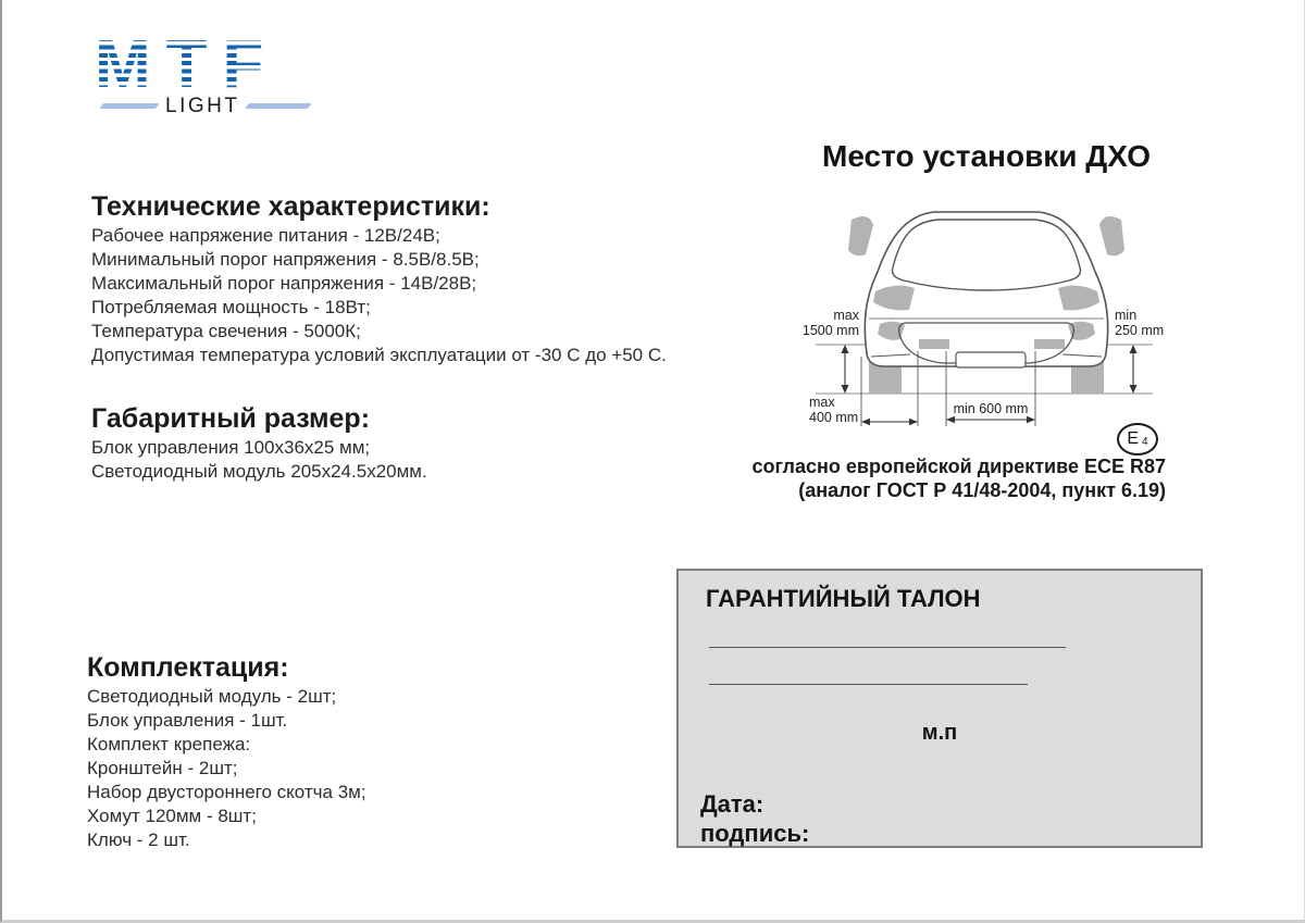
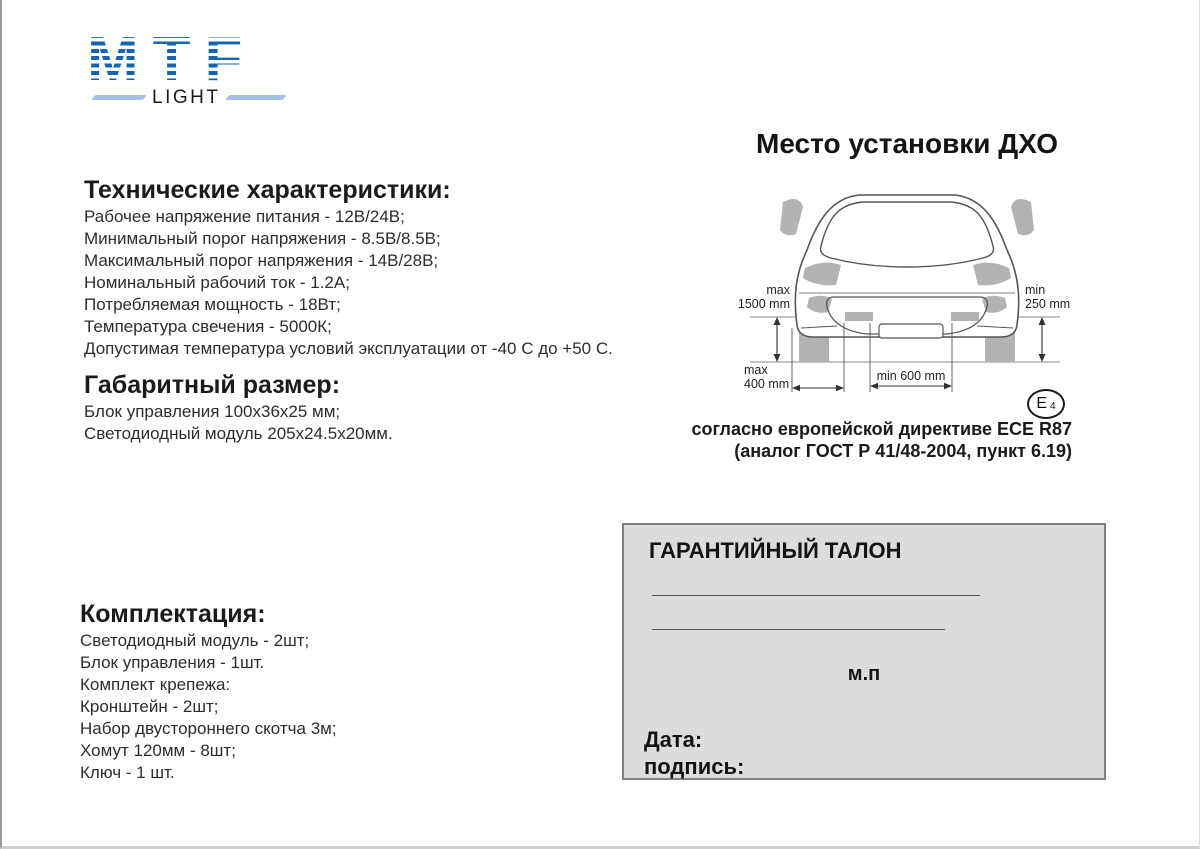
  MTF
  LIGHT
  Технические характеристики:
  Рабочее напряжение питания - 12В/24В;
  Минимальный порог напряжения - 8.5В/8.5В;
  Максимальный порог напряжения - 14В/28В;
+ Номинальный рабочий ток - 1.2А;
  Потребляемая мощность - 18Вт;
  Температура свечения - 5000К;
- Допустимая температура условий эксплуатации от -30 С до +50 С.
+ Допустимая температура условий эксплуатации от -40 С до +50 С.
  Габаритный размер:
  Блок управления 100х36х25 мм;
  Светодиодный модуль 205х24.5х20мм.
  Комплектация:
  Светодиодный модуль - 2шт;
  Блок управления - 1шт.
  Комплект крепежа:
  Кронштейн - 2шт;
  Набор двустороннего скотча 3м;
  Хомут 120мм - 8шт;
- Ключ - 2 шт.
+ Ключ - 1 шт.
  Место установки ДХО
  max
  1500 mm
  min
  250 mm
  max
  400 mm
  min 600 mm
  E
  4
  согласно европейской директиве ECE R87
  (аналог ГОСТ Р 41/48-2004, пункт 6.19)
  ГАРАНТИЙНЫЙ ТАЛОН
  м.п
  Дата:
  подпись:
